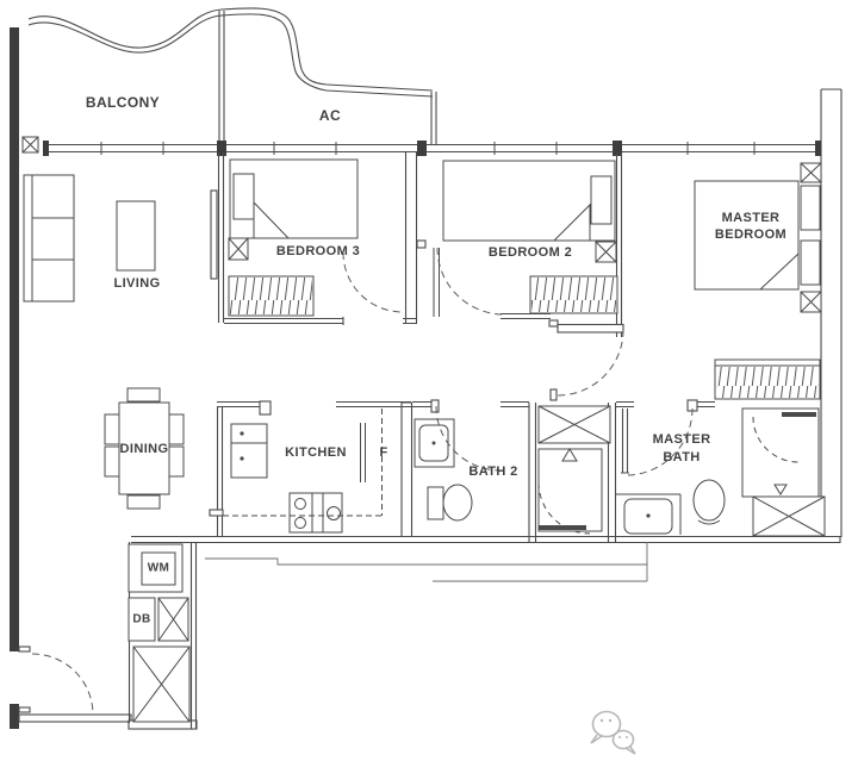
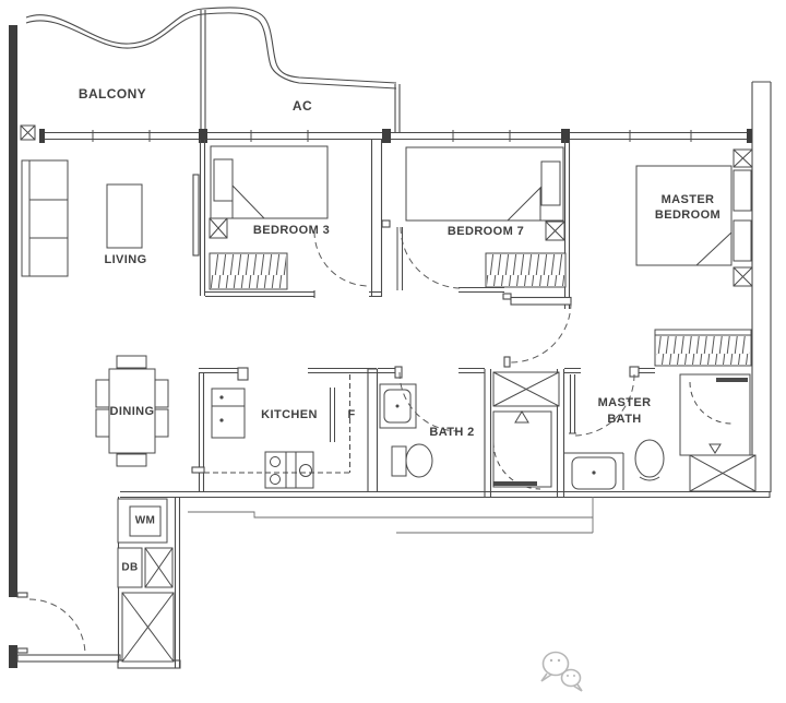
  BALCONY
  AC
  LIVING
  BEDROOM 3
- BEDROOM 2
+ BEDROOM 7
  MASTER
  BEDROOM
  DINING
  KITCHEN
  F
  BATH 2
  MASTER
  BATH
  WM
  DB
